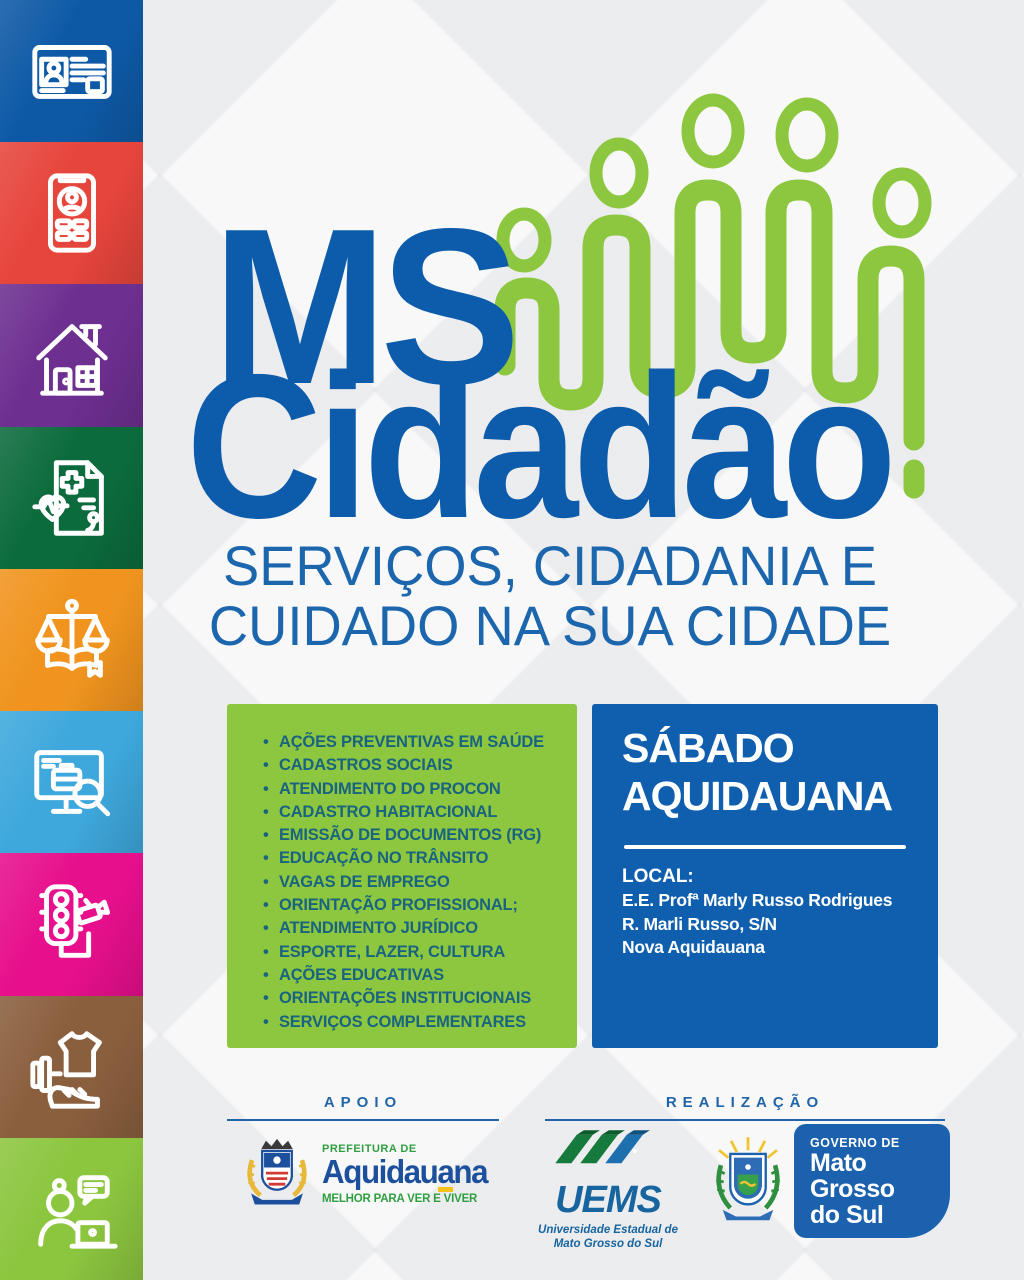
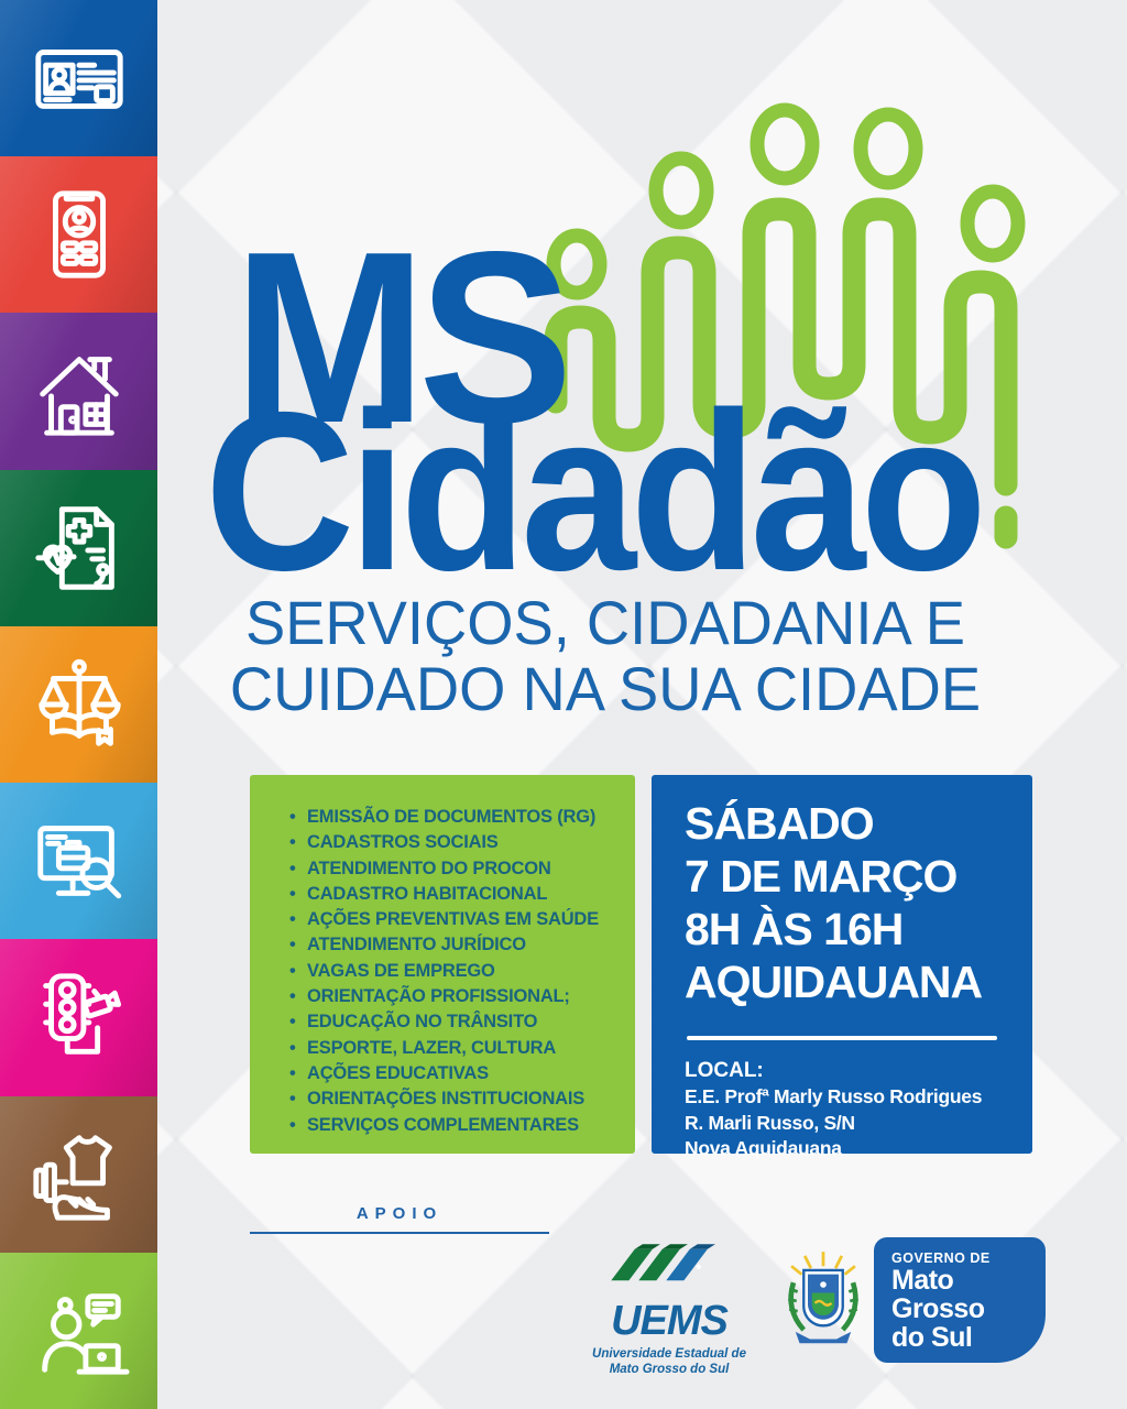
  MS
  Cidadão
  SERVIÇOS, CIDADANIA E
  CUIDADO NA SUA CIDADE
- AÇÕES PREVENTIVAS EM SAÚDE
+ EMISSÃO DE DOCUMENTOS (RG)
  CADASTROS SOCIAIS
  ATENDIMENTO DO PROCON
  CADASTRO HABITACIONAL
- EMISSÃO DE DOCUMENTOS (RG)
+ AÇÕES PREVENTIVAS EM SAÚDE
- EDUCAÇÃO NO TRÂNSITO
+ ATENDIMENTO JURÍDICO
  VAGAS DE EMPREGO
  ORIENTAÇÃO PROFISSIONAL;
- ATENDIMENTO JURÍDICO
+ EDUCAÇÃO NO TRÂNSITO
  ESPORTE, LAZER, CULTURA
  AÇÕES EDUCATIVAS
  ORIENTAÇÕES INSTITUCIONAIS
  SERVIÇOS COMPLEMENTARES
  SÁBADO
+ 7 DE MARÇO
+ 8H ÀS 16H
  AQUIDAUANA
  LOCAL:
  E.E. Profª Marly Russo Rodrigues
  R. Marli Russo, S/N
  Nova Aquidauana
  APOIO
- REALIZAÇÃO
- PREFEITURA DE
- Aquidauana
- MELHOR PARA VER E VIVER
  UEMS
  Universidade Estadual de
  Mato Grosso do Sul
  GOVERNO DE
  Mato
  Grosso
  do Sul
